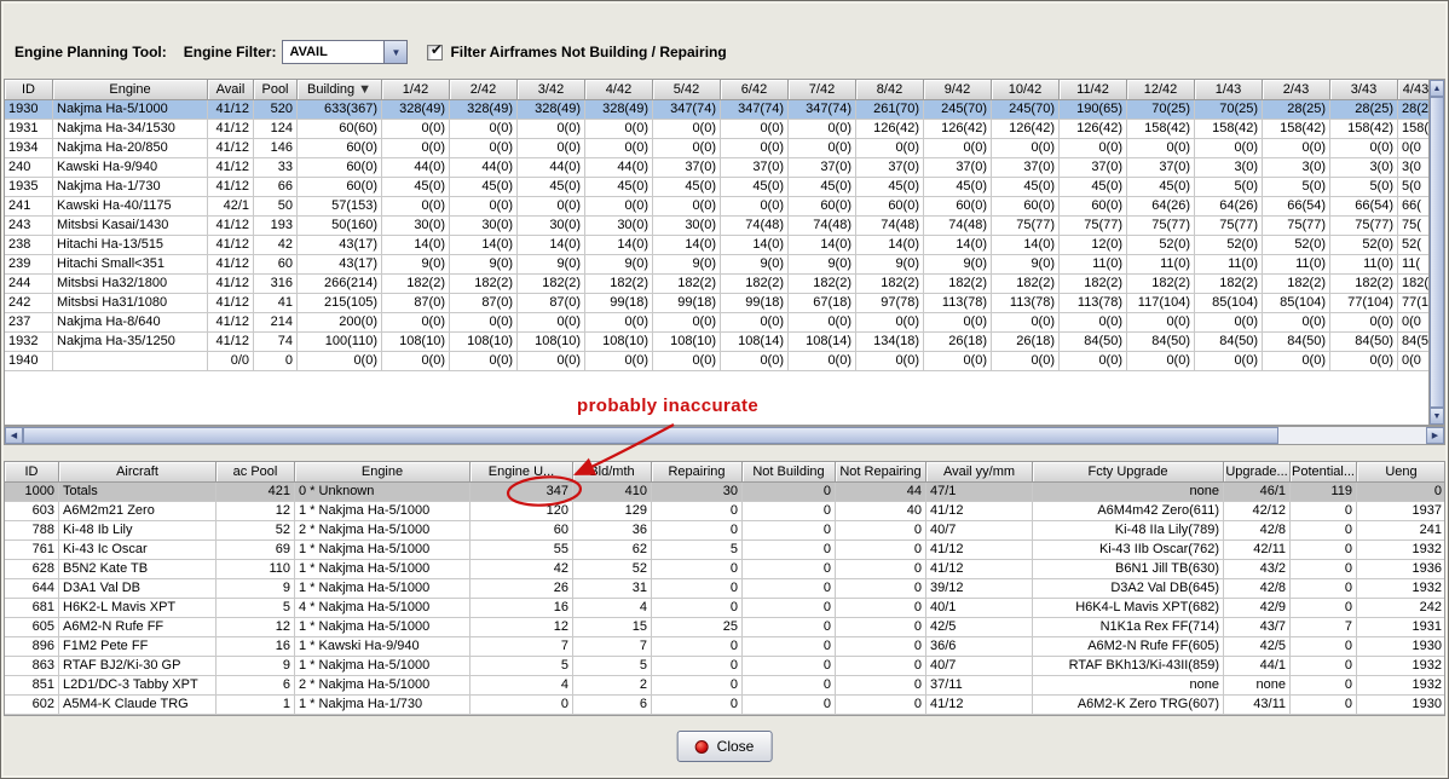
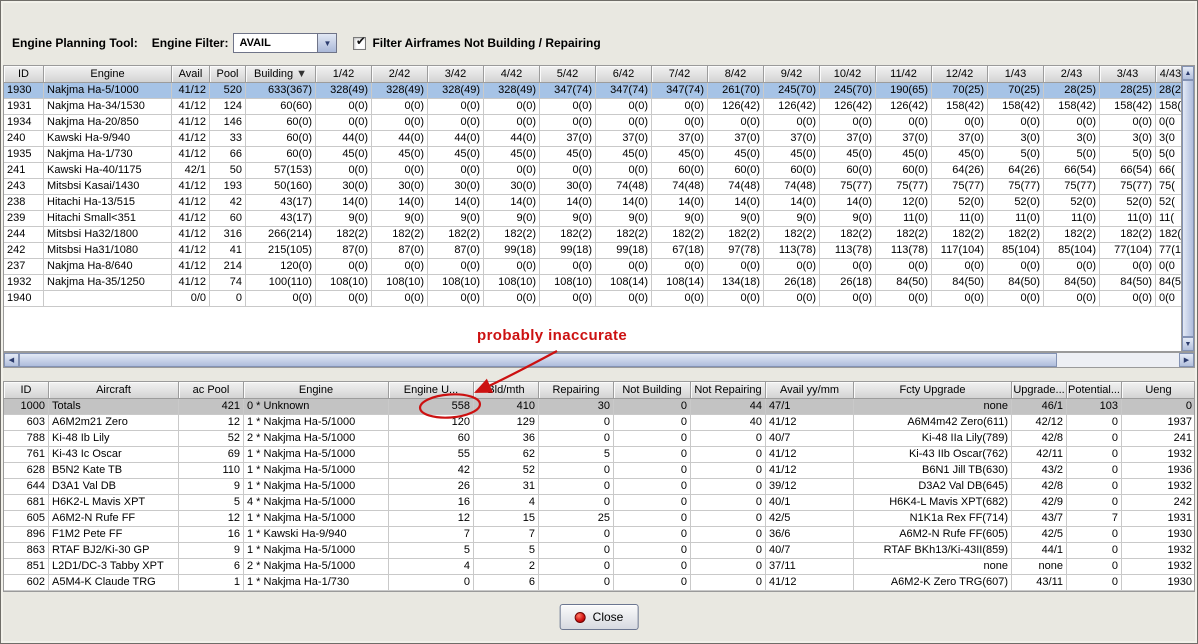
  Engine Planning Tool:
  Engine Filter:
  AVAIL
  ▼
  ✔
  Filter Airframes Not Building / Repairing
  ID
  Engine
  Avail
  Pool
  Building
  ▼
  1/42
  2/42
  3/42
  4/42
  5/42
  6/42
  7/42
  8/42
  9/42
  10/42
  11/42
  12/42
  1/43
  2/43
  3/43
  4/43
  1930
  Nakjma Ha-5/1000
  41/12
  520
  633(367)
  328(49)
  328(49)
  328(49)
  328(49)
  347(74)
  347(74)
  347(74)
  261(70)
  245(70)
  245(70)
  190(65)
  70(25)
  70(25)
  28(25)
  28(25)
  28(2
  1931
  Nakjma Ha-34/1530
  41/12
  124
  60(60)
  0(0)
  0(0)
  0(0)
  0(0)
  0(0)
  0(0)
  0(0)
  126(42)
  126(42)
  126(42)
  126(42)
  158(42)
  158(42)
  158(42)
  158(42)
  158(
  1934
  Nakjma Ha-20/850
  41/12
  146
  60(0)
  0(0)
  0(0)
  0(0)
  0(0)
  0(0)
  0(0)
  0(0)
  0(0)
  0(0)
  0(0)
  0(0)
  0(0)
  0(0)
  0(0)
  0(0)
  0(0
  240
  Kawski Ha-9/940
  41/12
  33
  60(0)
  44(0)
  44(0)
  44(0)
  44(0)
  37(0)
  37(0)
  37(0)
  37(0)
  37(0)
  37(0)
  37(0)
  37(0)
  3(0)
  3(0)
  3(0)
  3(0
  1935
  Nakjma Ha-1/730
  41/12
  66
  60(0)
  45(0)
  45(0)
  45(0)
  45(0)
  45(0)
  45(0)
  45(0)
  45(0)
  45(0)
  45(0)
  45(0)
  45(0)
  5(0)
  5(0)
  5(0)
  5(0
  241
  Kawski Ha-40/1175
  42/1
  50
  57(153)
  0(0)
  0(0)
  0(0)
  0(0)
  0(0)
  0(0)
  60(0)
  60(0)
  60(0)
  60(0)
  60(0)
  64(26)
  64(26)
  66(54)
  66(54)
  66(
  243
  Mitsbsi Kasai/1430
  41/12
  193
  50(160)
  30(0)
  30(0)
  30(0)
  30(0)
  30(0)
  74(48)
  74(48)
  74(48)
  74(48)
  75(77)
  75(77)
  75(77)
  75(77)
  75(77)
  75(77)
  75(
  238
  Hitachi Ha-13/515
  41/12
  42
  43(17)
  14(0)
  14(0)
  14(0)
  14(0)
  14(0)
  14(0)
  14(0)
  14(0)
  14(0)
  14(0)
  12(0)
  52(0)
  52(0)
  52(0)
  52(0)
  52(
  239
  Hitachi Small<351
  41/12
  60
  43(17)
  9(0)
  9(0)
  9(0)
  9(0)
  9(0)
  9(0)
  9(0)
  9(0)
  9(0)
  9(0)
  11(0)
  11(0)
  11(0)
  11(0)
  11(0)
  11(
  244
  Mitsbsi Ha32/1800
  41/12
  316
  266(214)
  182(2)
  182(2)
  182(2)
  182(2)
  182(2)
  182(2)
  182(2)
  182(2)
  182(2)
  182(2)
  182(2)
  182(2)
  182(2)
  182(2)
  182(2)
  182(
  242
  Mitsbsi Ha31/1080
  41/12
  41
  215(105)
  87(0)
  87(0)
  87(0)
  99(18)
  99(18)
  99(18)
  67(18)
  97(78)
  113(78)
  113(78)
  113(78)
  117(104)
  85(104)
  85(104)
  77(104)
  77(1
  237
  Nakjma Ha-8/640
  41/12
  214
- 200(0)
+ 120(0)
  0(0)
  0(0)
  0(0)
  0(0)
  0(0)
  0(0)
  0(0)
  0(0)
  0(0)
  0(0)
  0(0)
  0(0)
  0(0)
  0(0)
  0(0)
  0(0
  1932
  Nakjma Ha-35/1250
  41/12
  74
  100(110)
  108(10)
  108(10)
  108(10)
  108(10)
  108(10)
  108(14)
  108(14)
  134(18)
  26(18)
  26(18)
  84(50)
  84(50)
  84(50)
  84(50)
  84(50)
  84(5
  1940
  0/0
  0
  0(0)
  0(0)
  0(0)
  0(0)
  0(0)
  0(0)
  0(0)
  0(0)
  0(0)
  0(0)
  0(0)
  0(0)
  0(0)
  0(0)
  0(0)
  0(0)
  0(0
  ID
  Aircraft
  ac Pool
  Engine
  Engine U...
  Bld/mth
  Repairing
  Not Building
  Not Repairing
  Avail yy/mm
  Fcty Upgrade
  Upgrade...
  Potential...
  Ueng
  1000
  Totals
  421
  0 * Unknown
- 347
+ 558
  410
  30
  0
  44
  47/1
  none
  46/1
- 119
+ 103
  0
  603
  A6M2m21 Zero
  12
  1 * Nakjma Ha-5/1000
  120
  129
  0
  0
  40
  41/12
  A6M4m42 Zero(611)
  42/12
  0
  1937
  788
  Ki-48 Ib Lily
  52
  2 * Nakjma Ha-5/1000
  60
  36
  0
  0
  0
  40/7
  Ki-48 IIa Lily(789)
  42/8
  0
  241
  761
  Ki-43 Ic Oscar
  69
  1 * Nakjma Ha-5/1000
  55
  62
  5
  0
  0
  41/12
  Ki-43 IIb Oscar(762)
  42/11
  0
  1932
  628
  B5N2 Kate TB
  110
  1 * Nakjma Ha-5/1000
  42
  52
  0
  0
  0
  41/12
  B6N1 Jill TB(630)
  43/2
  0
  1936
  644
  D3A1 Val DB
  9
  1 * Nakjma Ha-5/1000
  26
  31
  0
  0
  0
  39/12
  D3A2 Val DB(645)
  42/8
  0
  1932
  681
  H6K2-L Mavis XPT
  5
  4 * Nakjma Ha-5/1000
  16
  4
  0
  0
  0
  40/1
  H6K4-L Mavis XPT(682)
  42/9
  0
  242
  605
  A6M2-N Rufe FF
  12
  1 * Nakjma Ha-5/1000
  12
  15
  25
  0
  0
  42/5
  N1K1a Rex FF(714)
  43/7
  7
  1931
  896
  F1M2 Pete FF
  16
  1 * Kawski Ha-9/940
  7
  7
  0
  0
  0
  36/6
  A6M2-N Rufe FF(605)
  42/5
  0
  1930
  863
  RTAF BJ2/Ki-30 GP
  9
  1 * Nakjma Ha-5/1000
  5
  5
  0
  0
  0
  40/7
  RTAF BKh13/Ki-43II(859)
  44/1
  0
  1932
  851
  L2D1/DC-3 Tabby XPT
  6
  2 * Nakjma Ha-5/1000
  4
  2
  0
  0
  0
  37/11
  none
  none
  0
  1932
  602
  A5M4-K Claude TRG
  1
  1 * Nakjma Ha-1/730
  0
  6
  0
  0
  0
  41/12
  A6M2-K Zero TRG(607)
  43/11
  0
  1930
  probably inaccurate
  Close
